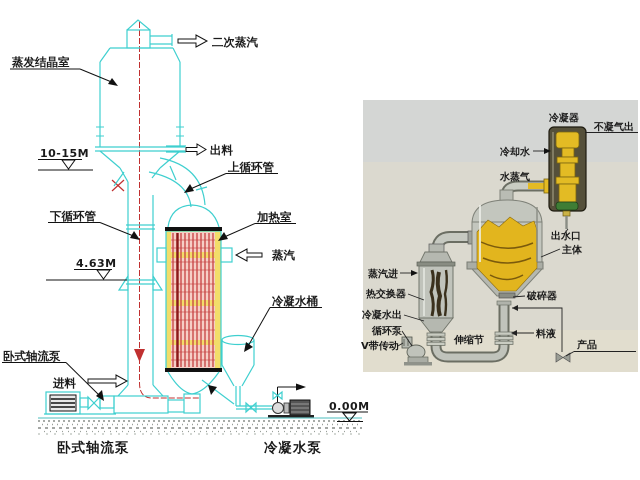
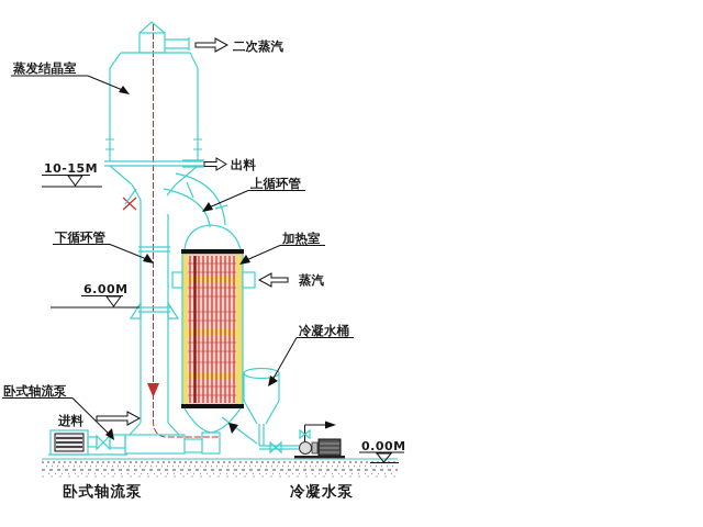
  蒸发结晶室
  二次蒸汽
  出料
  上循环管
  10-15M
  下循环管
  加热室
  蒸汽
- 4.63M
+ 6.00M
  冷凝水桶
  卧式轴流泵
  进料
  0.00M
  卧式轴流泵
  冷凝水泵
- 冷凝器
- 不凝气出
- 冷却水
- 水蒸气
- 出水口
- 主体
- 蒸汽进
- 热交换器
- 冷凝水出
- 循环泵
- V带传动
- 伸缩节
- 破碎器
- 料液
- 产品
